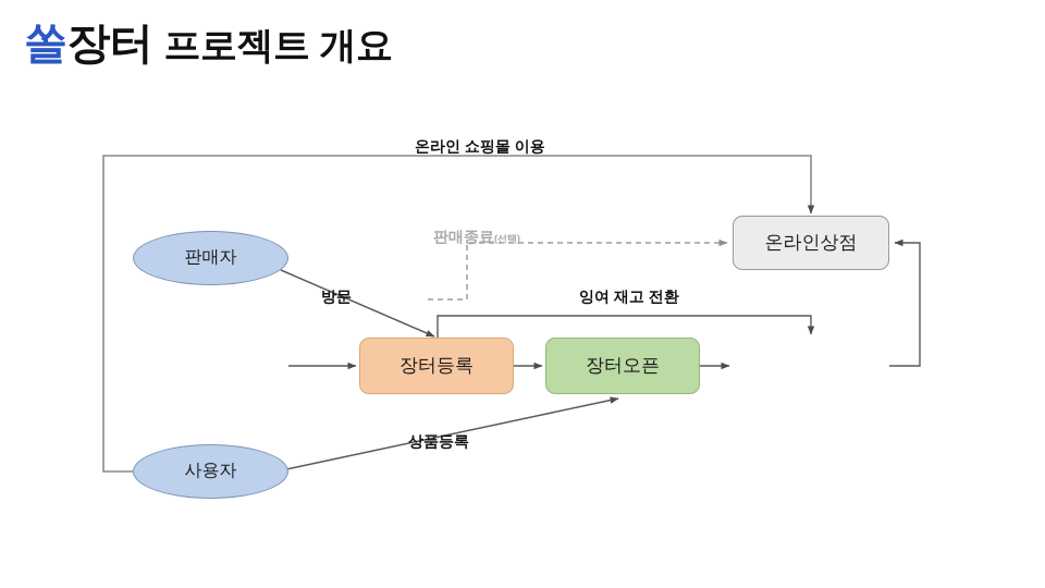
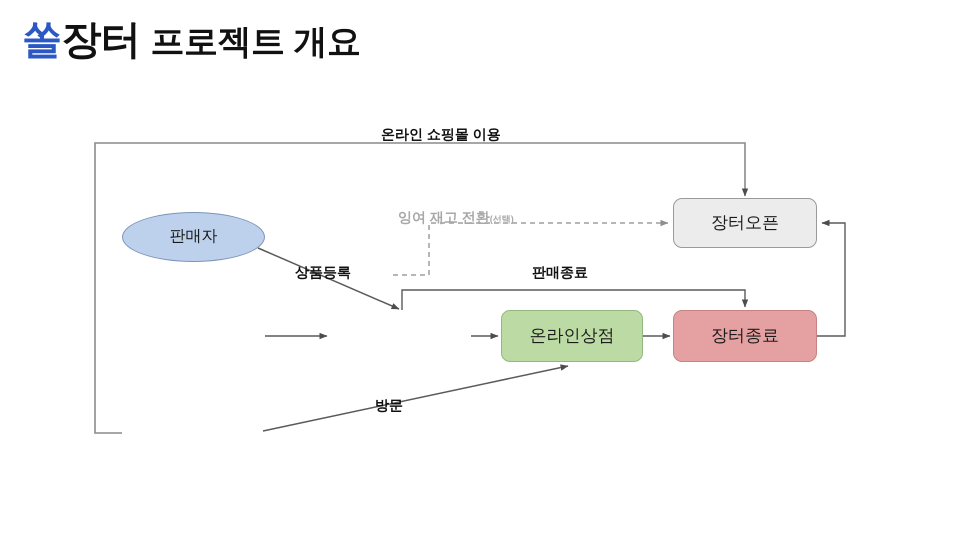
  쏠장터 프로젝트 개요
  판매자
- 사용자
- 장터등록
- 장터오픈
+ 온라인상점
+ 장터종료
- 온라인상점
+ 장터오픈
  온라인 쇼핑몰 이용
- 판매종료(선택)
+ 잉여 재고 전환(선택)
- 방문
+ 상품등록
- 잉여 재고 전환
+ 판매종료
- 상품등록
+ 방문
